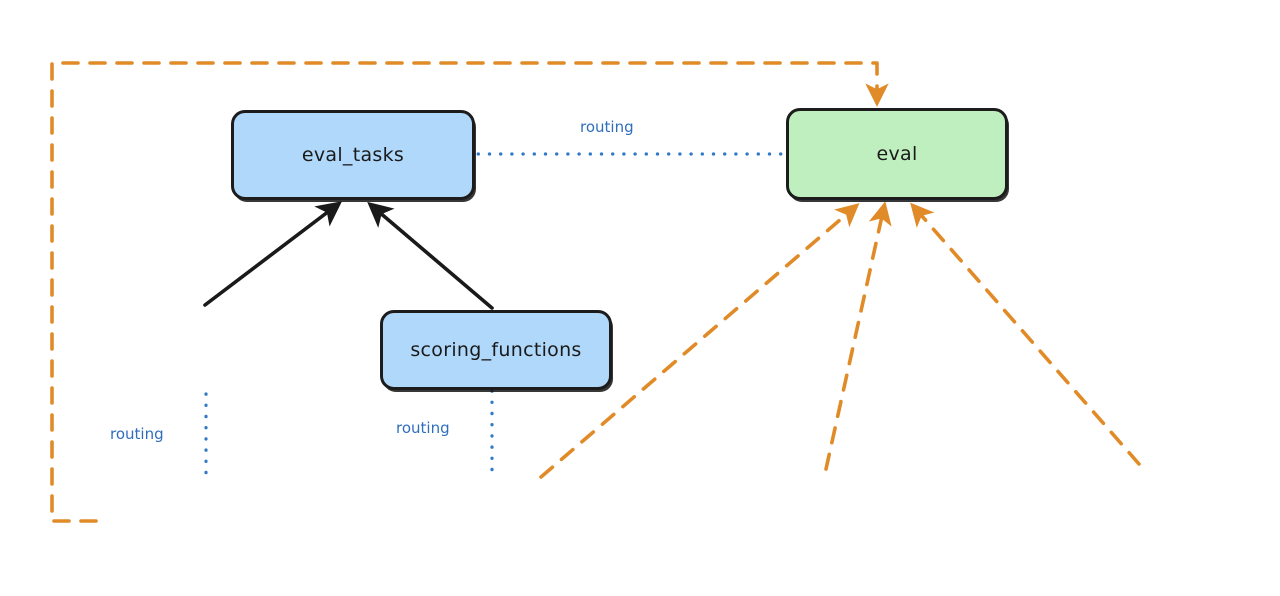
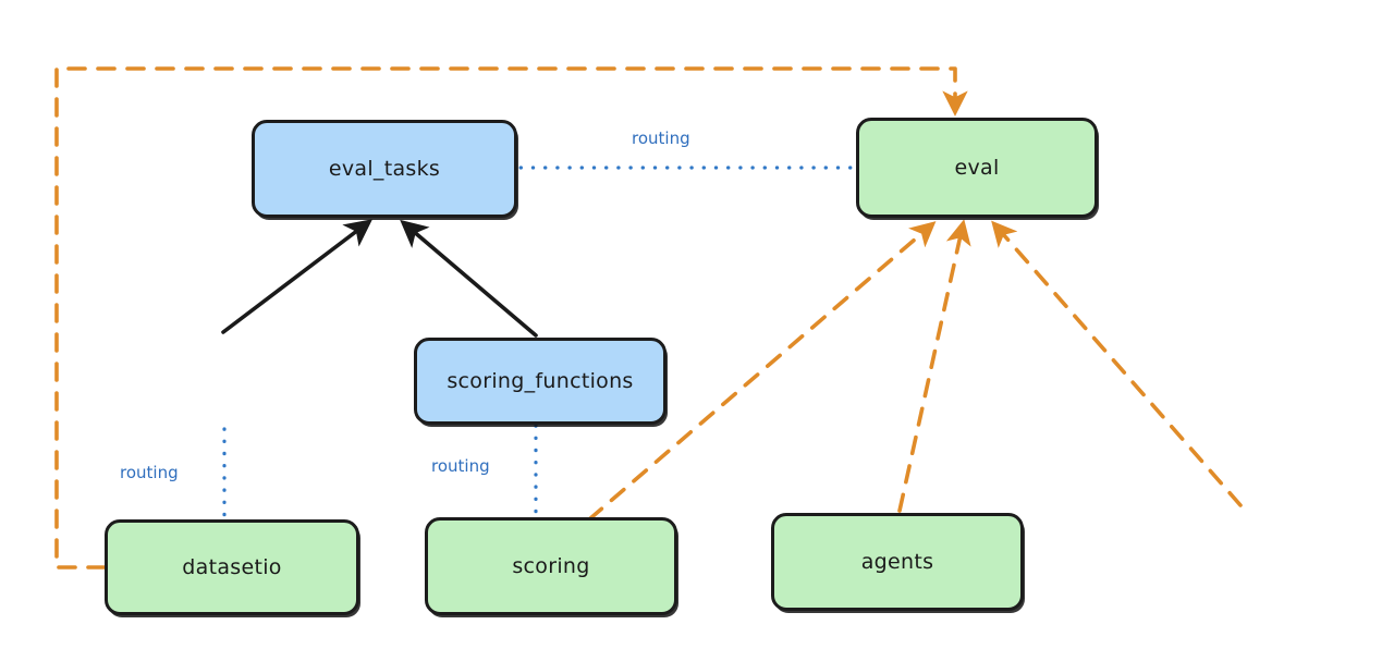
  eval_tasks
  eval
  scoring_functions
+ datasetio
+ scoring
+ agents
  routing
  routing
  routing
